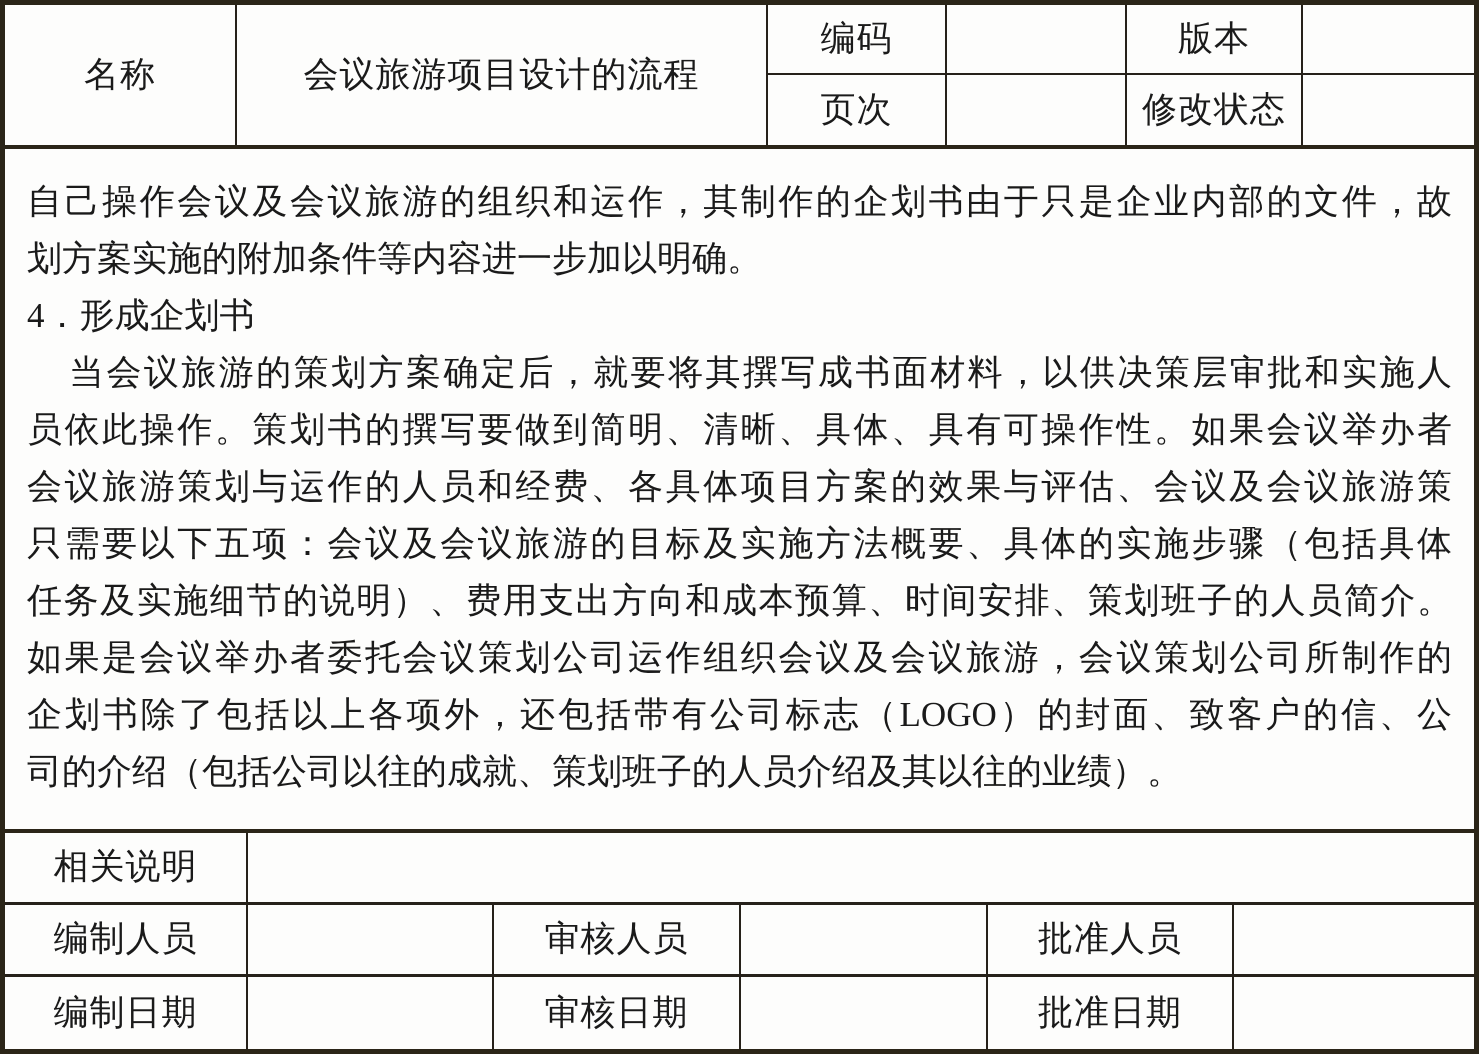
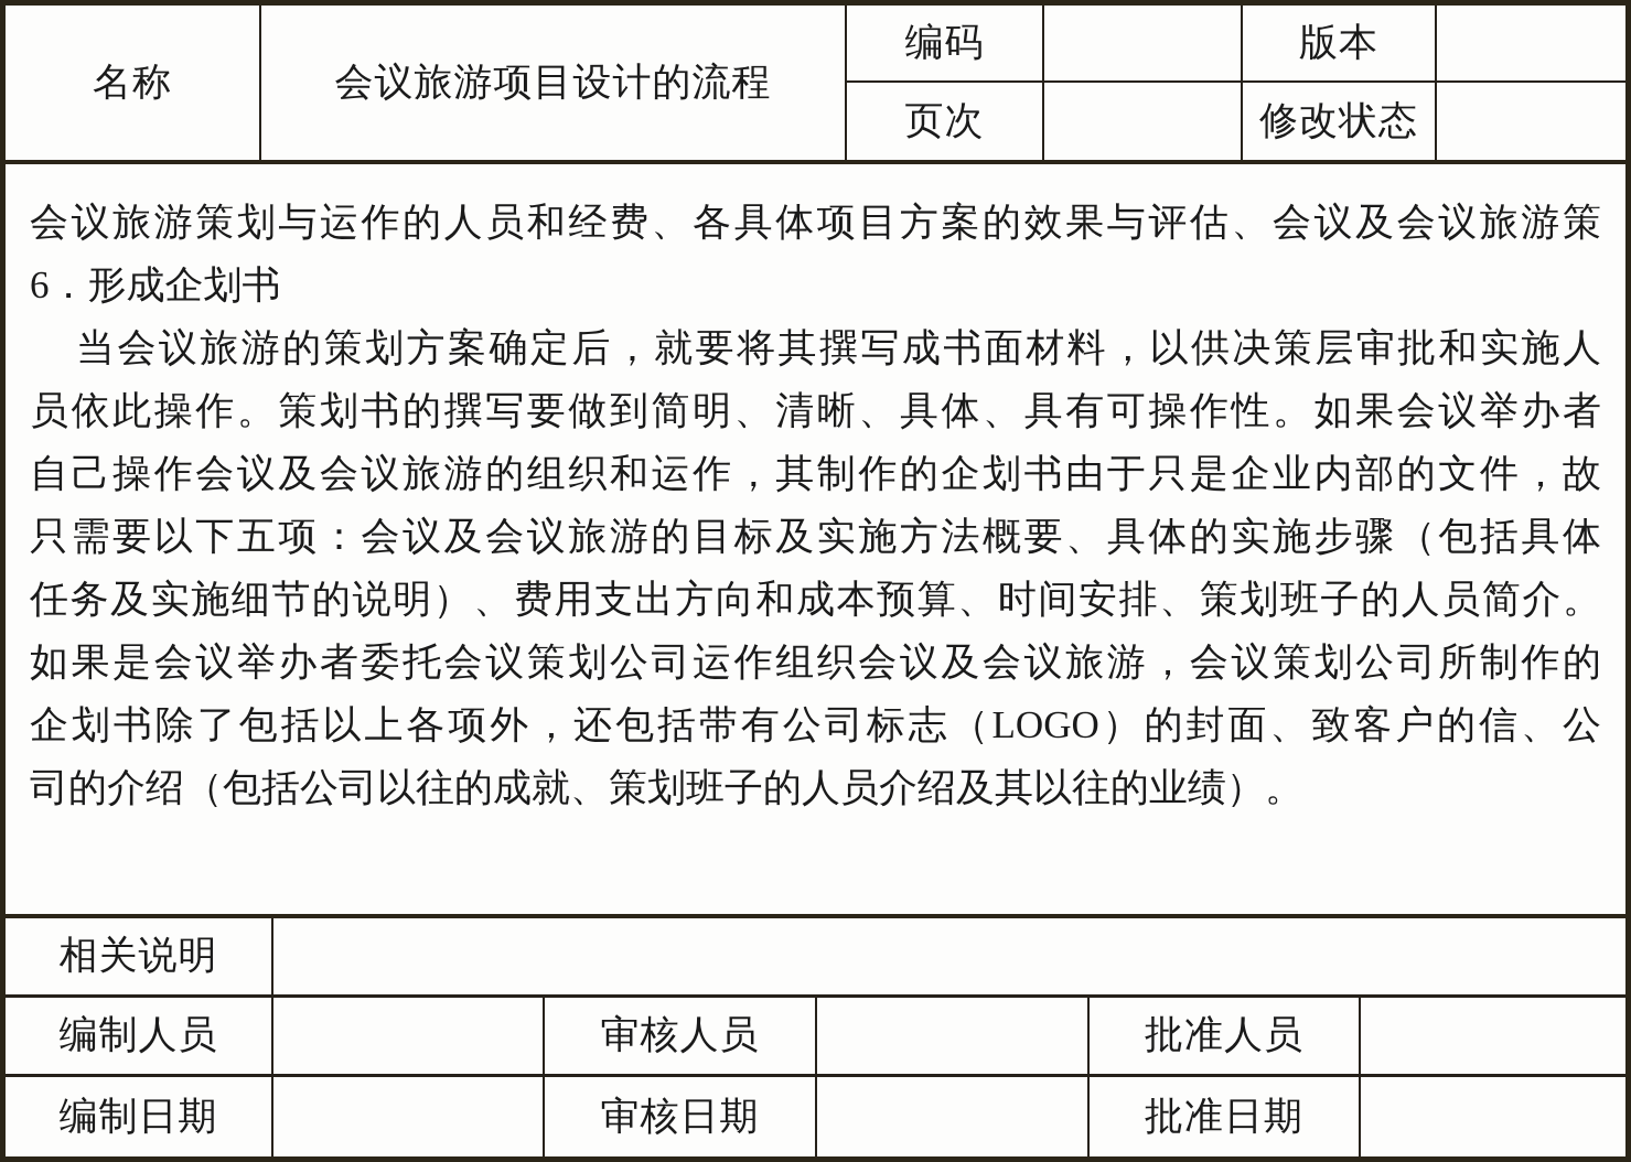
  名称
  会议旅游项目设计的流程
  编码
  版本
  页次
  修改状态
- 自己操作会议及会议旅游的组织和运作，其制作的企划书由于只是企业内部的文件，故
+ 会议旅游策划与运作的人员和经费、各具体项目方案的效果与评估、会议及会议旅游策
- 划方案实施的附加条件等内容进一步加以明确。
- 4．形成企划书
+ 6．形成企划书
  当会议旅游的策划方案确定后，就要将其撰写成书面材料，以供决策层审批和实施人
  员依此操作。策划书的撰写要做到简明、清晰、具体、具有可操作性。如果会议举办者
- 会议旅游策划与运作的人员和经费、各具体项目方案的效果与评估、会议及会议旅游策
+ 自己操作会议及会议旅游的组织和运作，其制作的企划书由于只是企业内部的文件，故
  只需要以下五项：会议及会议旅游的目标及实施方法概要、具体的实施步骤（包括具体
  任务及实施细节的说明）、费用支出方向和成本预算、时间安排、策划班子的人员简介。
  如果是会议举办者委托会议策划公司运作组织会议及会议旅游，会议策划公司所制作的
  企划书除了包括以上各项外，还包括带有公司标志（LOGO）的封面、致客户的信、公
  司的介绍（包括公司以往的成就、策划班子的人员介绍及其以往的业绩）。
  相关说明
  编制人员
  审核人员
  批准人员
  编制日期
  审核日期
  批准日期
